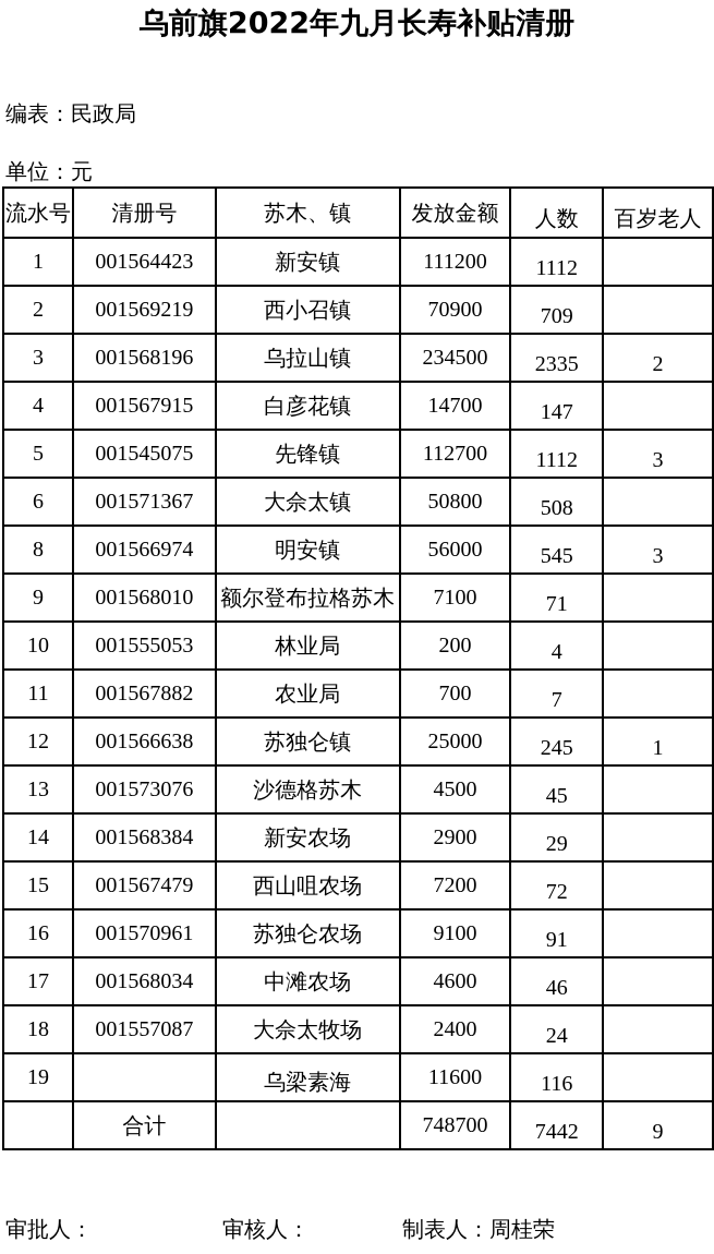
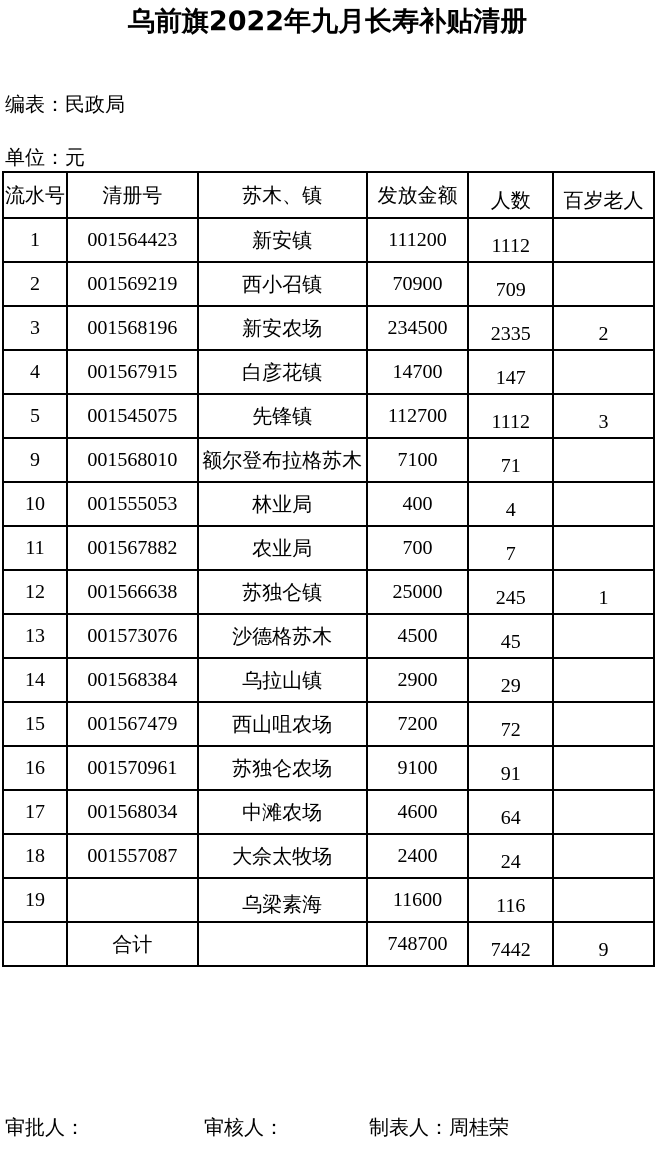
  乌前旗2022年九月长寿补贴清册
  编表：民政局
  单位：元
  流水号	清册号	苏木、镇	发放金额	人数	百岁老人
  1	001564423	新安镇	111200	1112
  2	001569219	西小召镇	70900	709
- 3	001568196	乌拉山镇	234500	2335	2
+ 3	001568196	新安农场	234500	2335	2
  4	001567915	白彦花镇	14700	147
  5	001545075	先锋镇	112700	1112	3
- 6	001571367	大佘太镇	50800	508
- 8	001566974	明安镇	56000	545	3
  9	001568010	额尔登布拉格苏木	7100	71
- 10	001555053	林业局	200	4
+ 10	001555053	林业局	400	4
  11	001567882	农业局	700	7
  12	001566638	苏独仑镇	25000	245	1
  13	001573076	沙德格苏木	4500	45
- 14	001568384	新安农场	2900	29
+ 14	001568384	乌拉山镇	2900	29
  15	001567479	西山咀农场	7200	72
  16	001570961	苏独仑农场	9100	91
- 17	001568034	中滩农场	4600	46
+ 17	001568034	中滩农场	4600	64
  18	001557087	大佘太牧场	2400	24
  19		乌梁素海	11600	116
  	合计		748700	7442	9
  审批人：
  审核人：
  制表人：周桂荣
